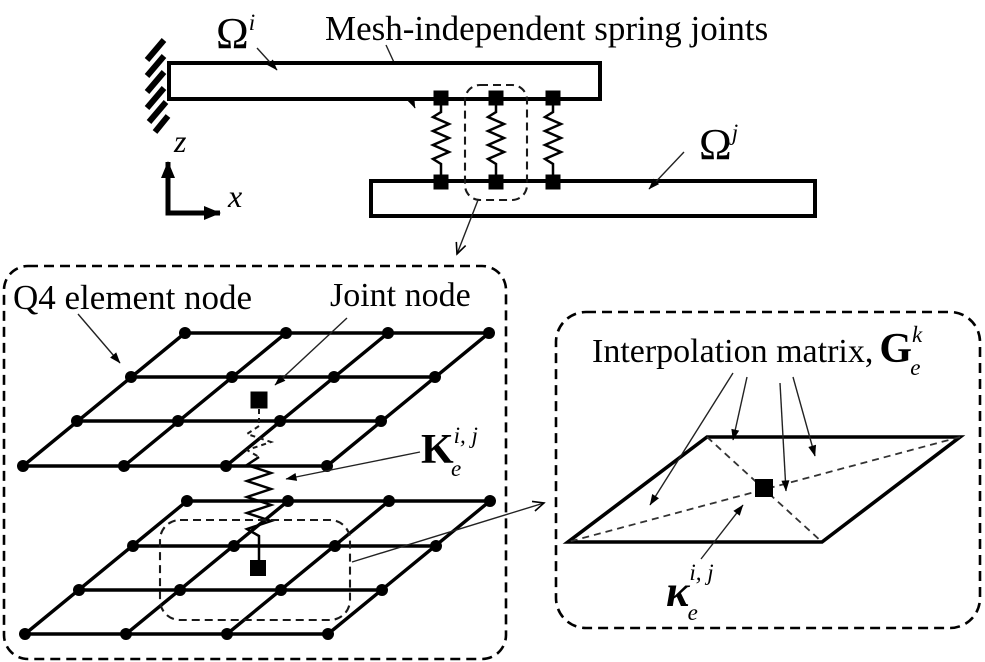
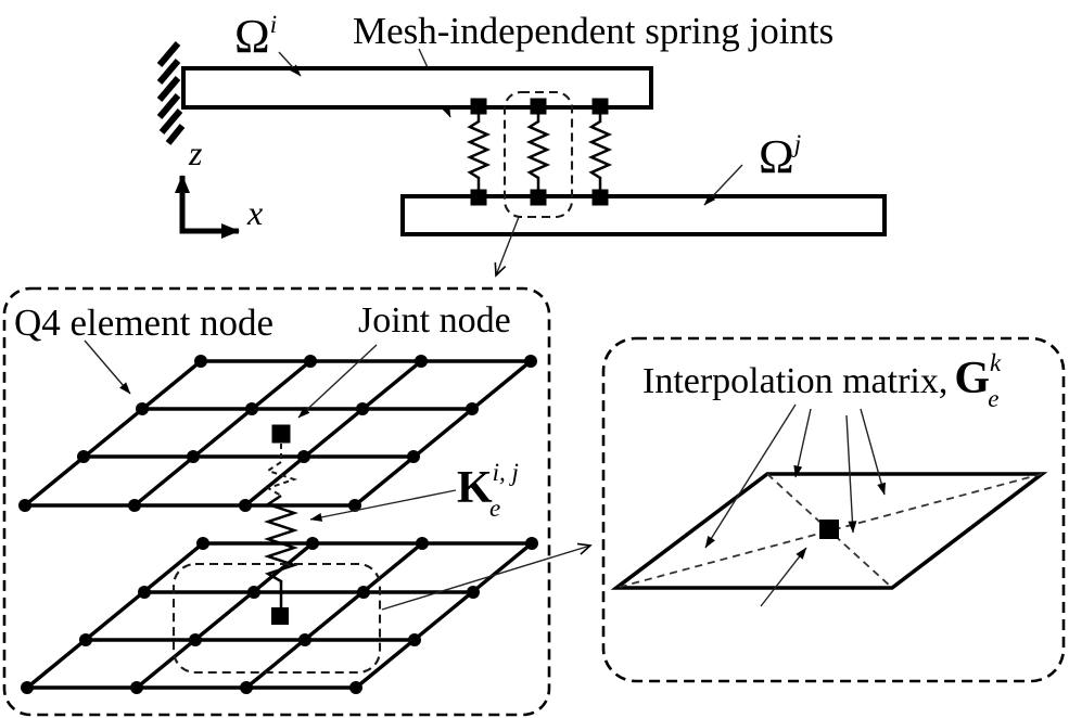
  Mesh-independent spring joints
  Ωi
  Ωj
  z
  x
  Q4 element node
  Joint node
  Ki, j e
  Interpolation matrix, Gk e
- κi, j e
